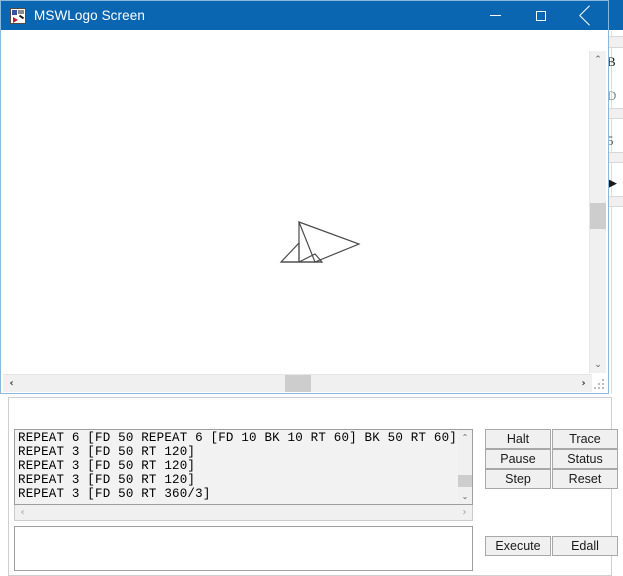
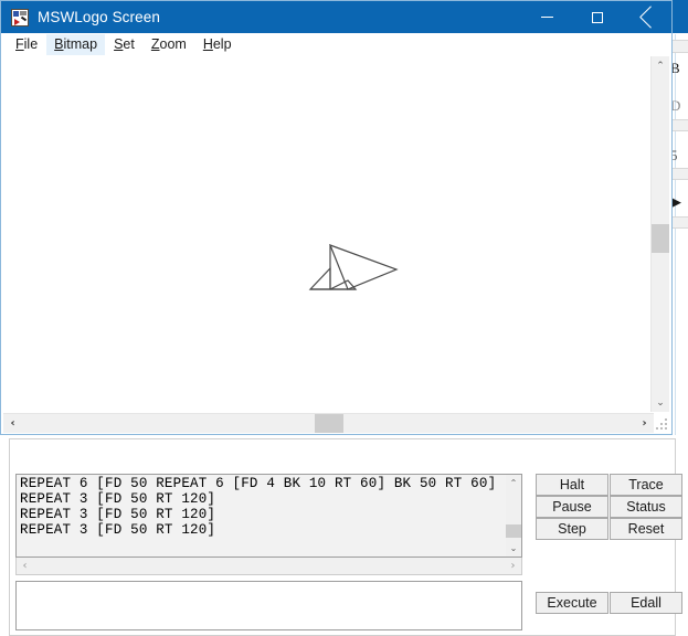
  B
  D
  5
  ▶
  MSWLogo Screen
+ File
+ Bitmap
+ Set
+ Zoom
+ Help
  ⌃
  ⌄
  ‹
  ›
- REPEAT 6 [FD 50 REPEAT 6 [FD 10 BK 10 RT 60] BK 50 RT 60]
+ REPEAT 6 [FD 50 REPEAT 6 [FD 4 BK 10 RT 60] BK 50 RT 60]
  REPEAT 3 [FD 50 RT 120]
  REPEAT 3 [FD 50 RT 120]
  REPEAT 3 [FD 50 RT 120]
- REPEAT 3 [FD 50 RT 360/3]
  ⌃
  ⌄
  ‹
  ›
  Halt
  Trace
  Pause
  Status
  Step
  Reset
  Execute
  Edall
